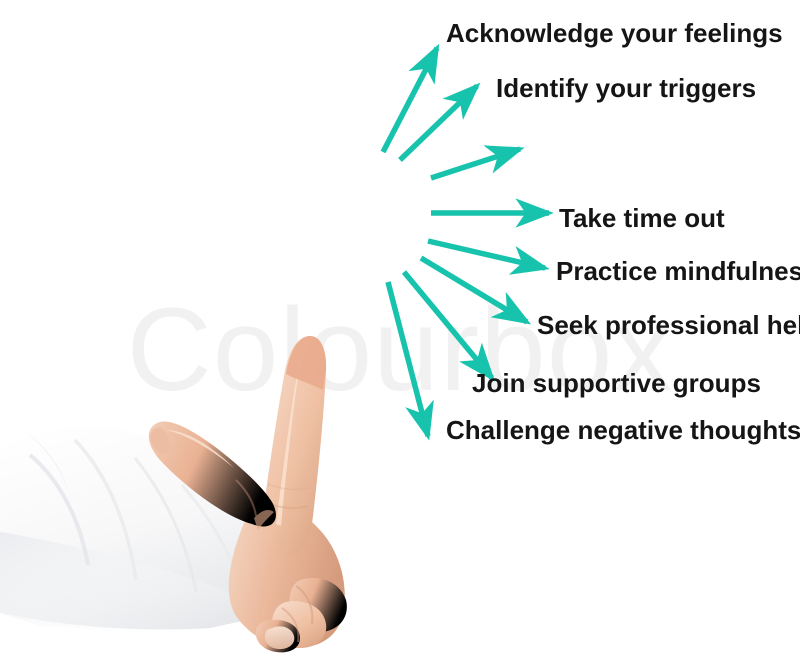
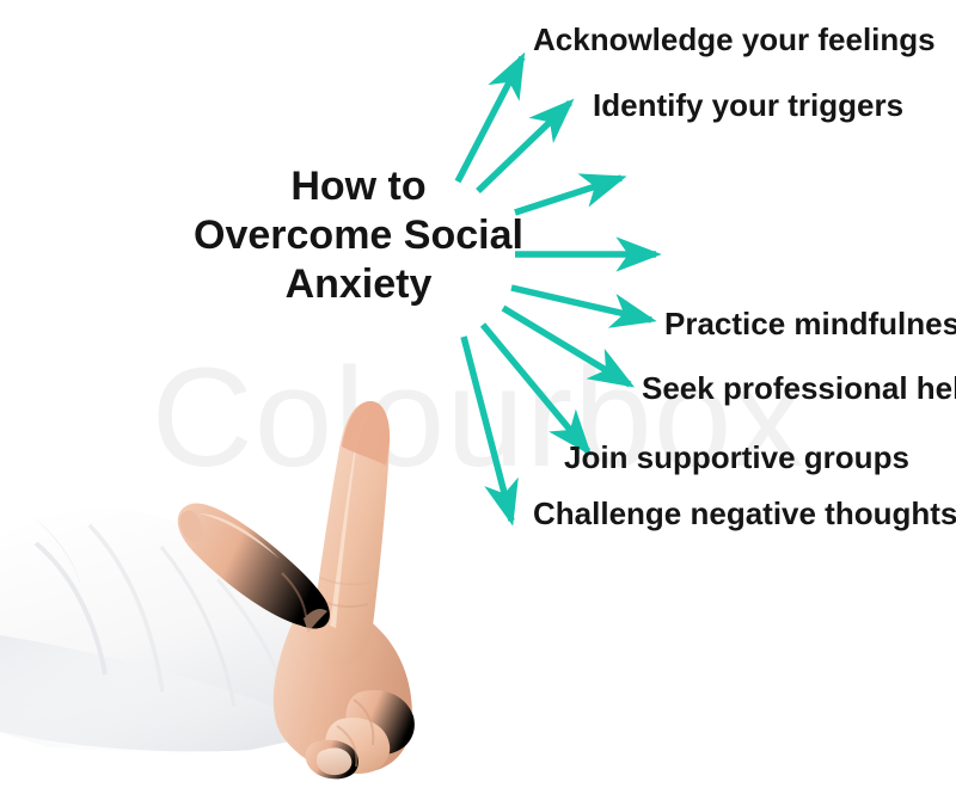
  Coorbox
+ How to
+ Overcome Social
+ Anxiety
  Acknowledge your feelings
  Identify your triggers
- Take time out
  Practice mindfulnes
  Seek professional he
  Join supportive groups
  Challenge negative thoughts
